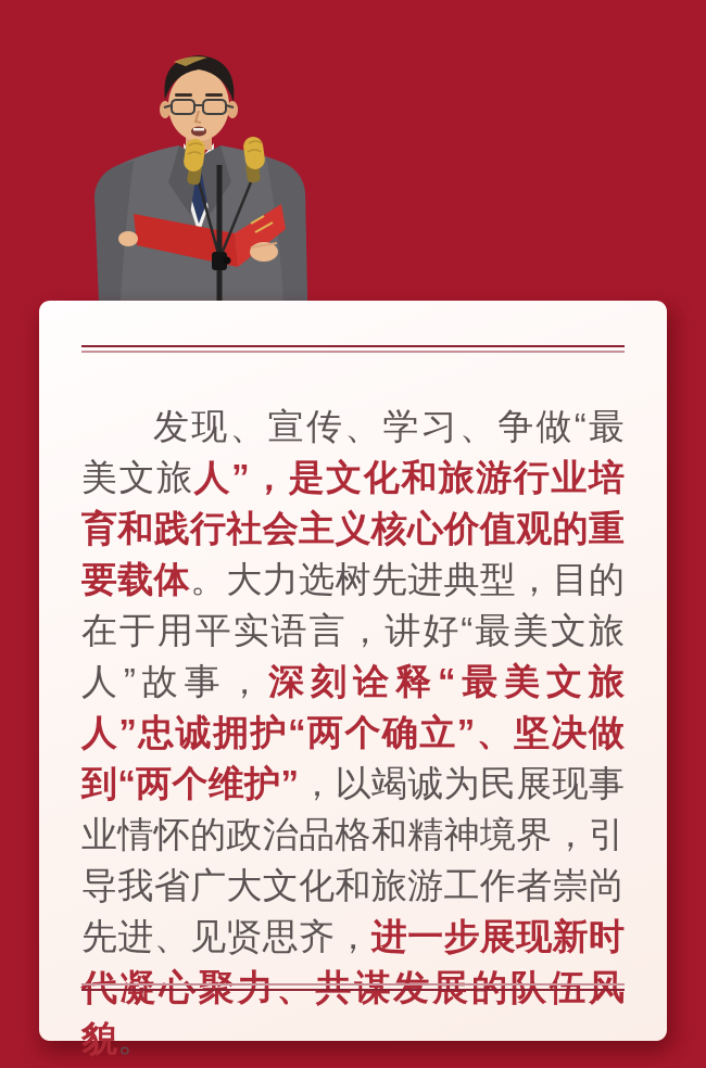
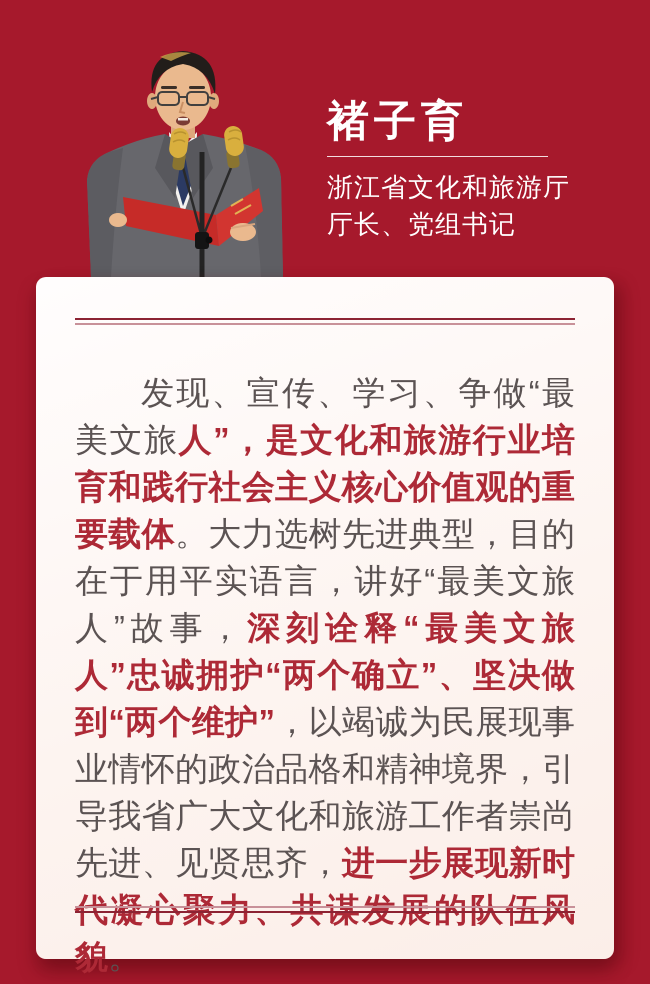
+ 褚子育
+ 浙江省文化和旅游厅
+ 厅长、党组书记
  发现、宣传、学习、争做“最美文旅人”，是文化和旅游行业培育和践行社会主义核心价值观的重要载体。大力选树先进典型，目的在于用平实语言，讲好“最美文旅人”故事，深刻诠释“最美文旅人”忠诚拥护“两个确立”、坚决做到“两个维护”，以竭诚为民展现事业情怀的政治品格和精神境界，引导我省广大文化和旅游工作者崇尚先进、见贤思齐，进一步展现新时代凝心聚力、共谋发展的队伍风貌。
